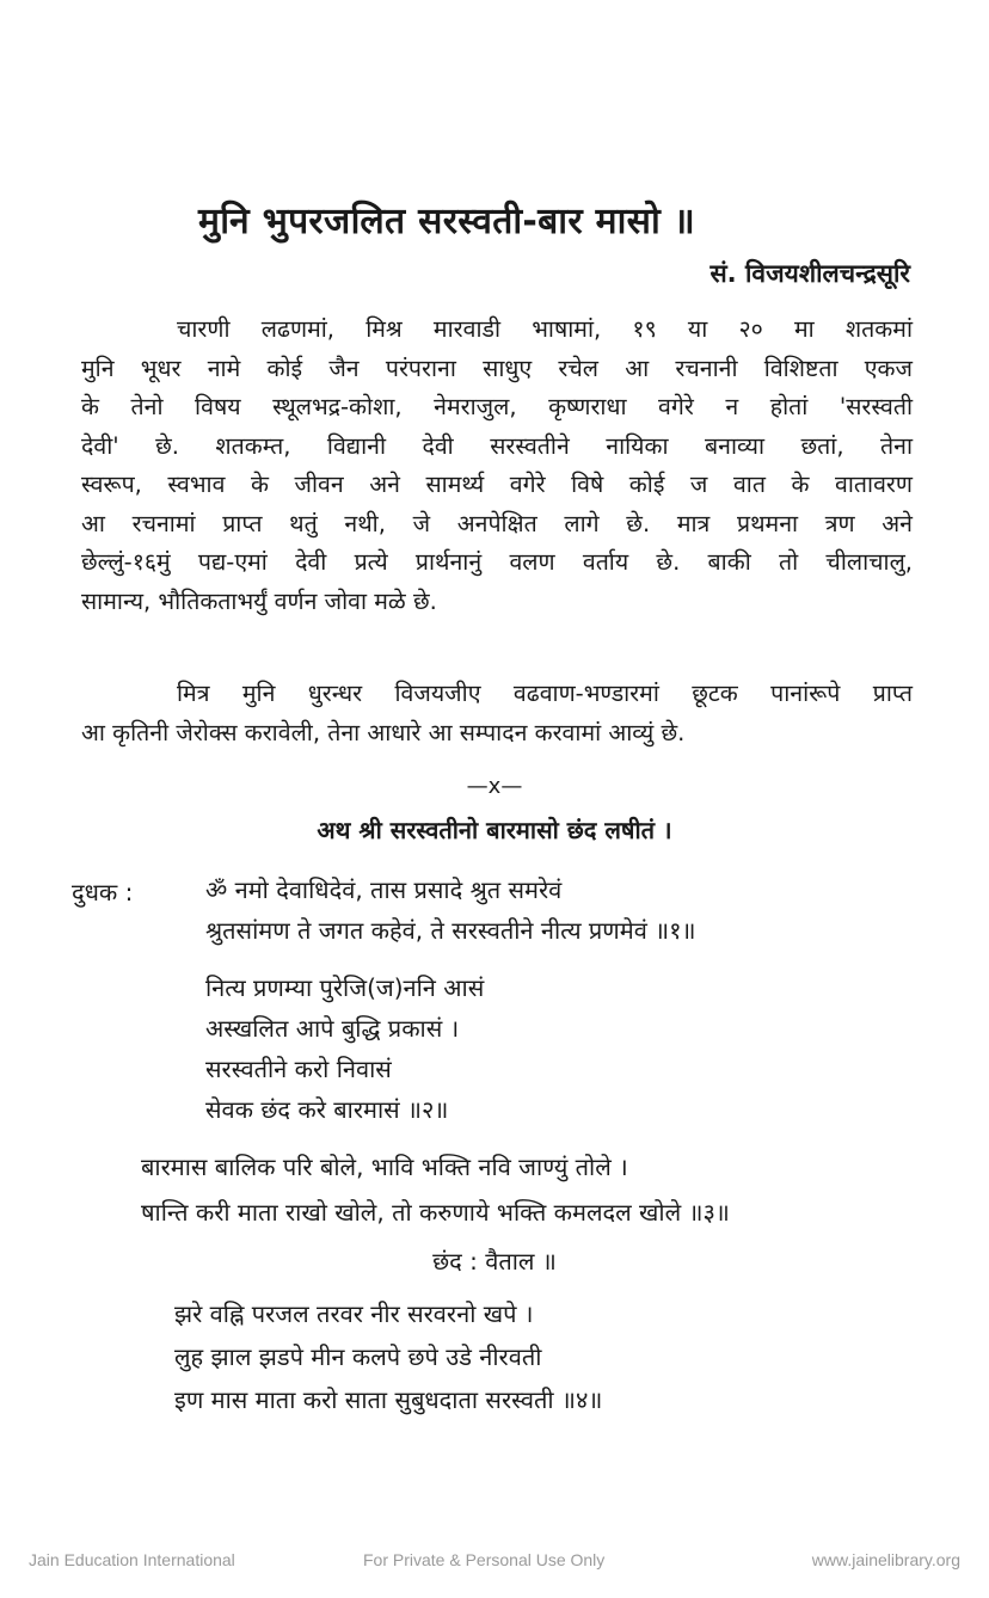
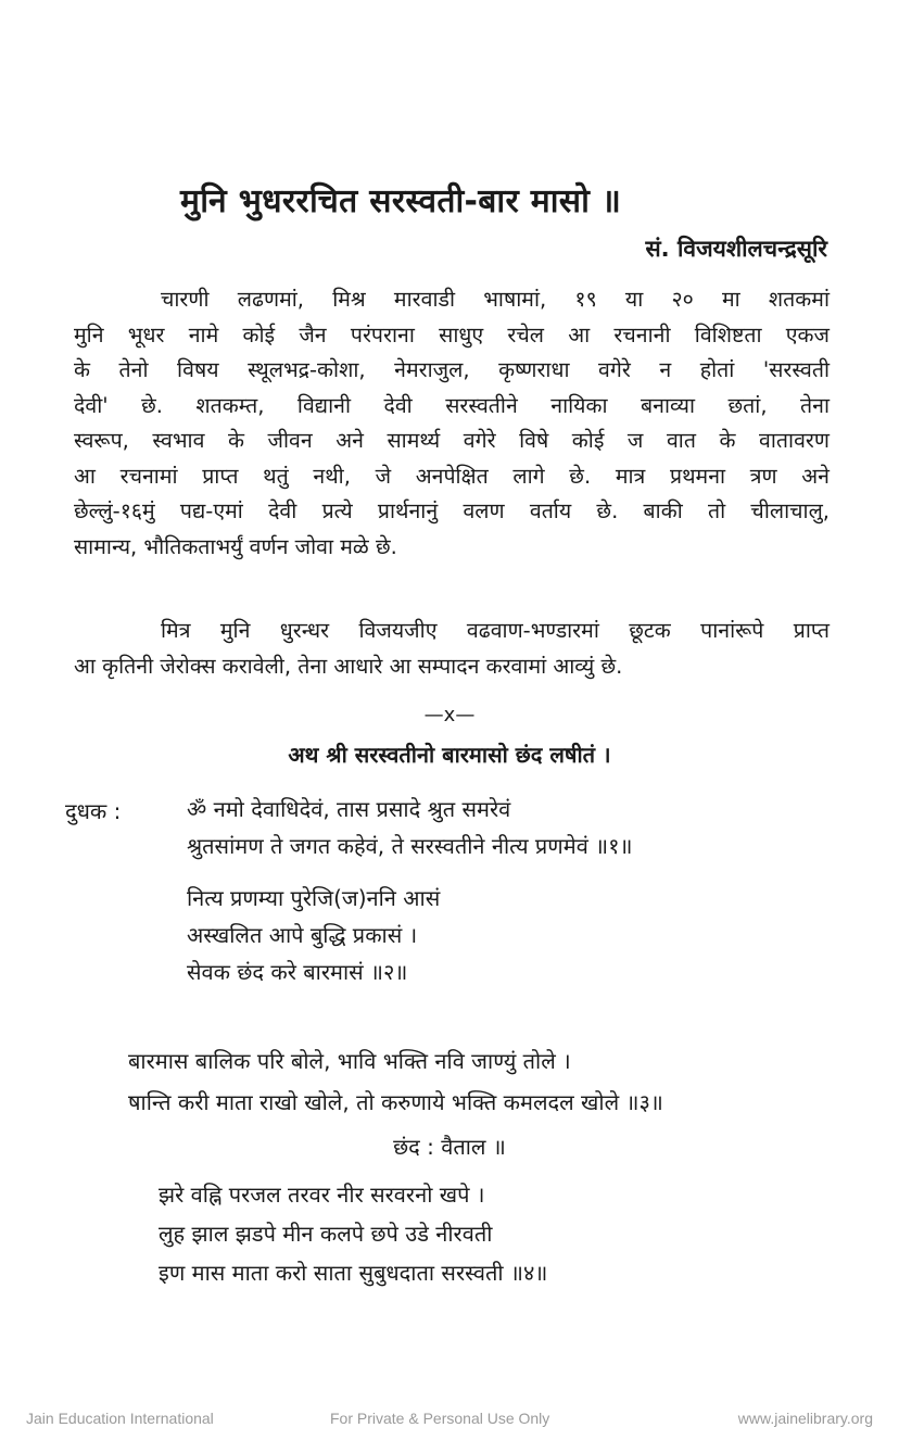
- मुनि भुपरजलित सरस्वती-बार मासो ॥
+ मुनि भुधररचित सरस्वती-बार मासो ॥
  सं. विजयशीलचन्द्रसूरि
  चारणी लढणमां, मिश्र मारवाडी भाषामां, १९ या २० मा शतकमां
  मुनि भूधर नामे कोई जैन परंपराना साधुए रचेल आ रचनानी विशिष्टता एकज
  के तेनो विषय स्थूलभद्र-कोशा, नेमराजुल, कृष्णराधा वगेरे न होतां 'सरस्वती
  देवी' छे. शतकम्त, विद्यानी देवी सरस्वतीने नायिका बनाव्या छतां, तेना
  स्वरूप, स्वभाव के जीवन अने सामर्थ्य वगेरे विषे कोई ज वात के वातावरण
  आ रचनामां प्राप्त थतुं नथी, जे अनपेक्षित लागे छे. मात्र प्रथमना त्रण अने
  छेल्लुं-१६मुं पद्य-एमां देवी प्रत्ये प्रार्थनानुं वलण वर्ताय छे. बाकी तो चीलाचालु,
  सामान्य, भौतिकताभर्युं वर्णन जोवा मळे छे.
  मित्र मुनि धुरन्धर विजयजीए वढवाण-भण्डारमां छूटक पानांरूपे प्राप्त
  आ कृतिनी जेरोक्स करावेली, तेना आधारे आ सम्पादन करवामां आव्युं छे.
  —x—
  अथ श्री सरस्वतीनो बारमासो छंद लषीतं ।
  दुधक :
  ॐ नमो देवाधिदेवं, तास प्रसादे श्रुत समरेवं
  श्रुतसांमण ते जगत कहेवं, ते सरस्वतीने नीत्य प्रणमेवं ॥१॥
  नित्य प्रणम्या पुरेजि(ज)ननि आसं
  अस्खलित आपे बुद्धि प्रकासं ।
- सरस्वतीने करो निवासं
  सेवक छंद करे बारमासं ॥२॥
  बारमास बालिक परि बोले, भावि भक्ति नवि जाण्युं तोले ।
  षान्ति करी माता राखो खोले, तो करुणाये भक्ति कमलदल खोले ॥३॥
  छंद : वैताल ॥
  झरे वह्नि परजल तरवर नीर सरवरनो खपे ।
  लुह झाल झडपे मीन कलपे छपे उडे नीरवती
  इण मास माता करो साता सुबुधदाता सरस्वती ॥४॥
  Jain Education International
  For Private & Personal Use Only
  www.jainelibrary.org
